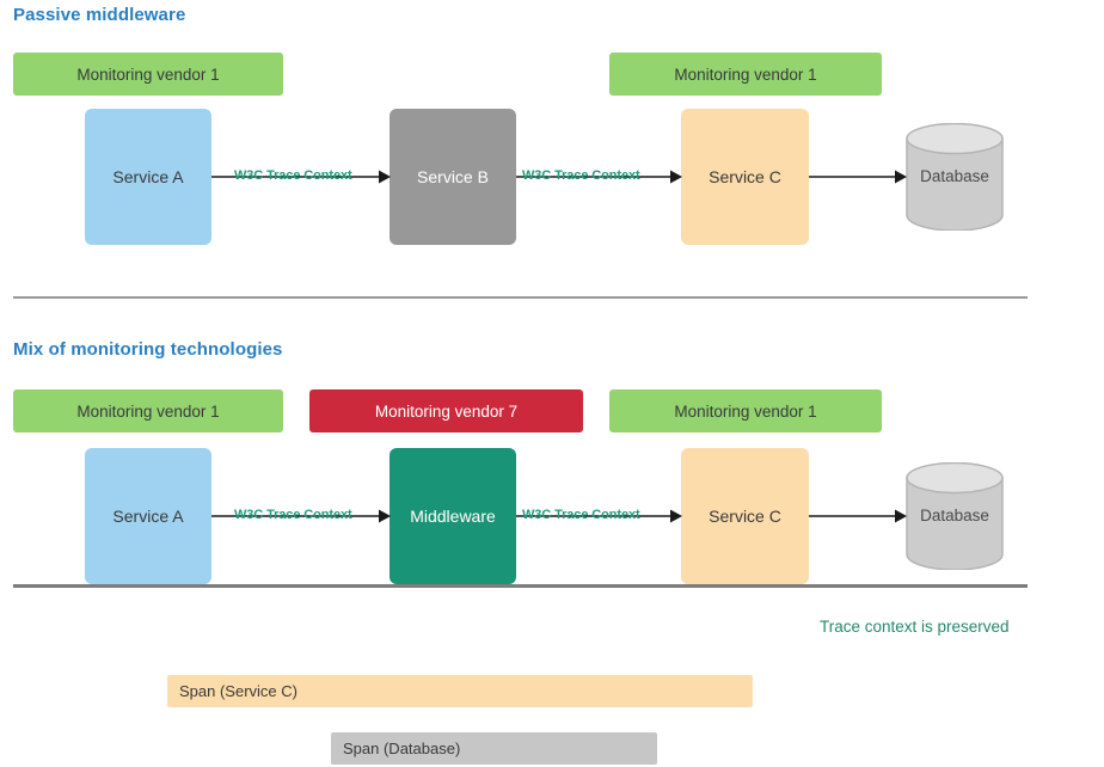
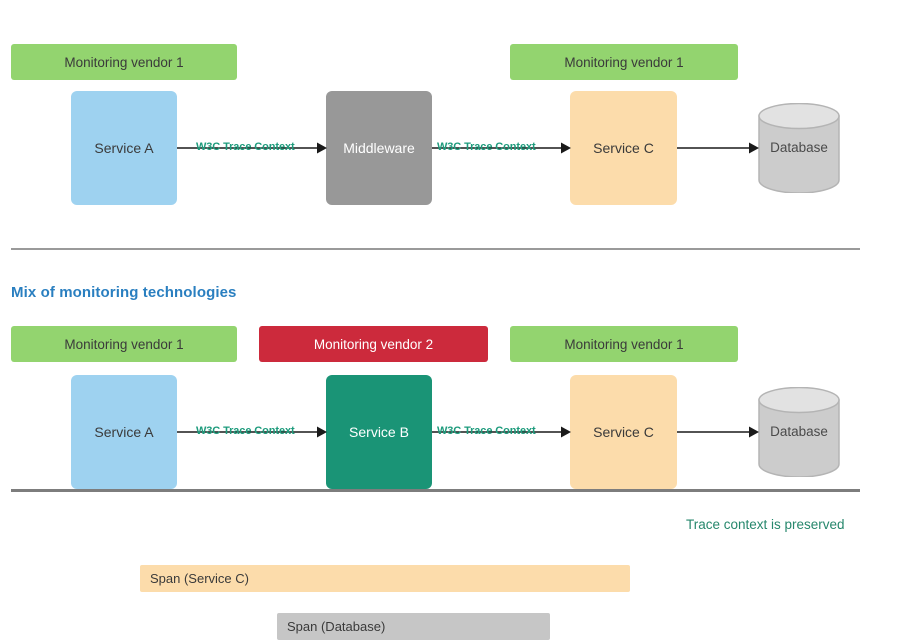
- Passive middleware
  Monitoring vendor 1
  Monitoring vendor 1
  Service A
- Service B
+ Middleware
  Service C
  Database
  W3C Trace Context
  W3C Trace Context
  Mix of monitoring technologies
  Monitoring vendor 1
- Monitoring vendor 7
+ Monitoring vendor 2
  Monitoring vendor 1
  Service A
- Middleware
+ Service B
  Service C
  Database
  W3C Trace Context
  W3C Trace Context
  Trace context is preserved
  Span (Service C)
  Span (Database)
